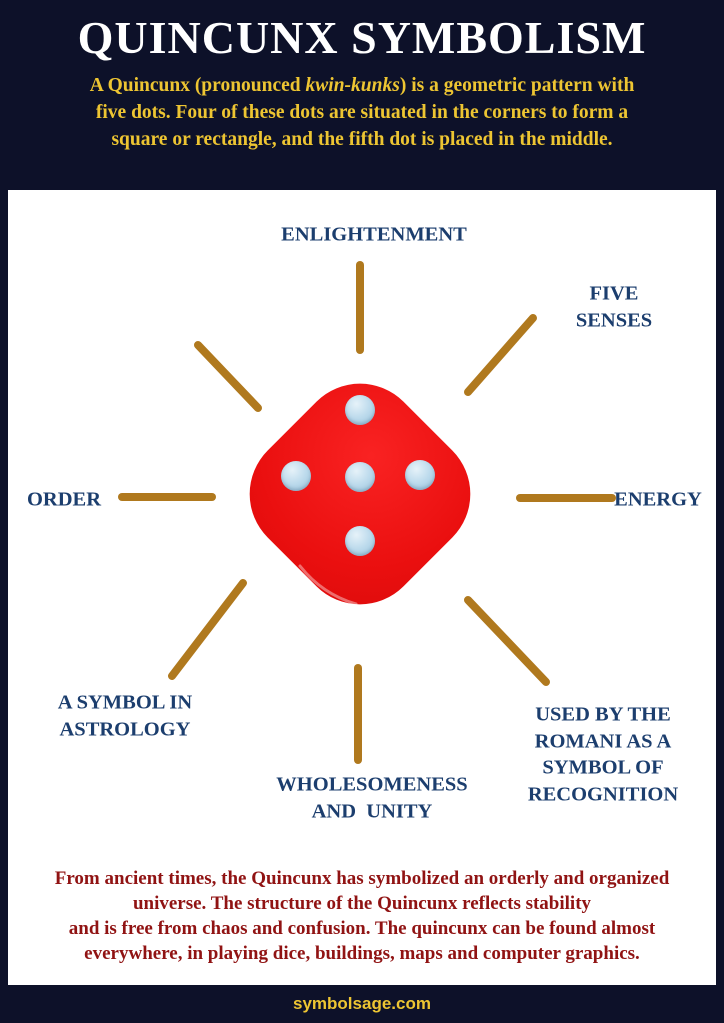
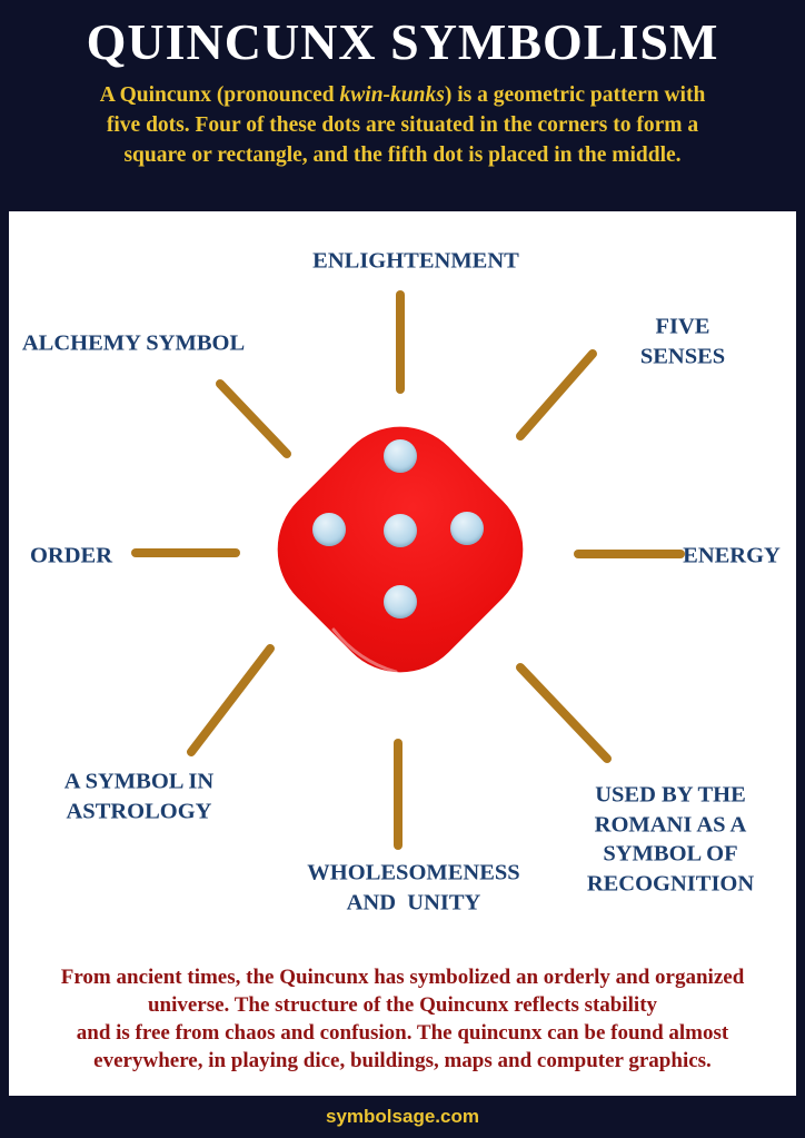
  QUINCUNX SYMBOLISM
  A Quincunx (pronounced kwin-kunks) is a geometric pattern with
  five dots. Four of these dots are situated in the corners to form a
  square or rectangle, and the fifth dot is placed in the middle.
  ENLIGHTENMENT
+ ALCHEMY SYMBOL
  FIVE SENSES
  ORDER
  ENERGY
  A SYMBOL IN
  ASTROLOGY
  WHOLESOMENESS
  AND UNITY
  USED BY THE
  ROMANI AS A
  SYMBOL OF
  RECOGNITION
  From ancient times, the Quincunx has symbolized an orderly and organized
  universe. The structure of the Quincunx reflects stability
  and is free from chaos and confusion. The quincunx can be found almost
  everywhere, in playing dice, buildings, maps and computer graphics.
  symbolsage.com
